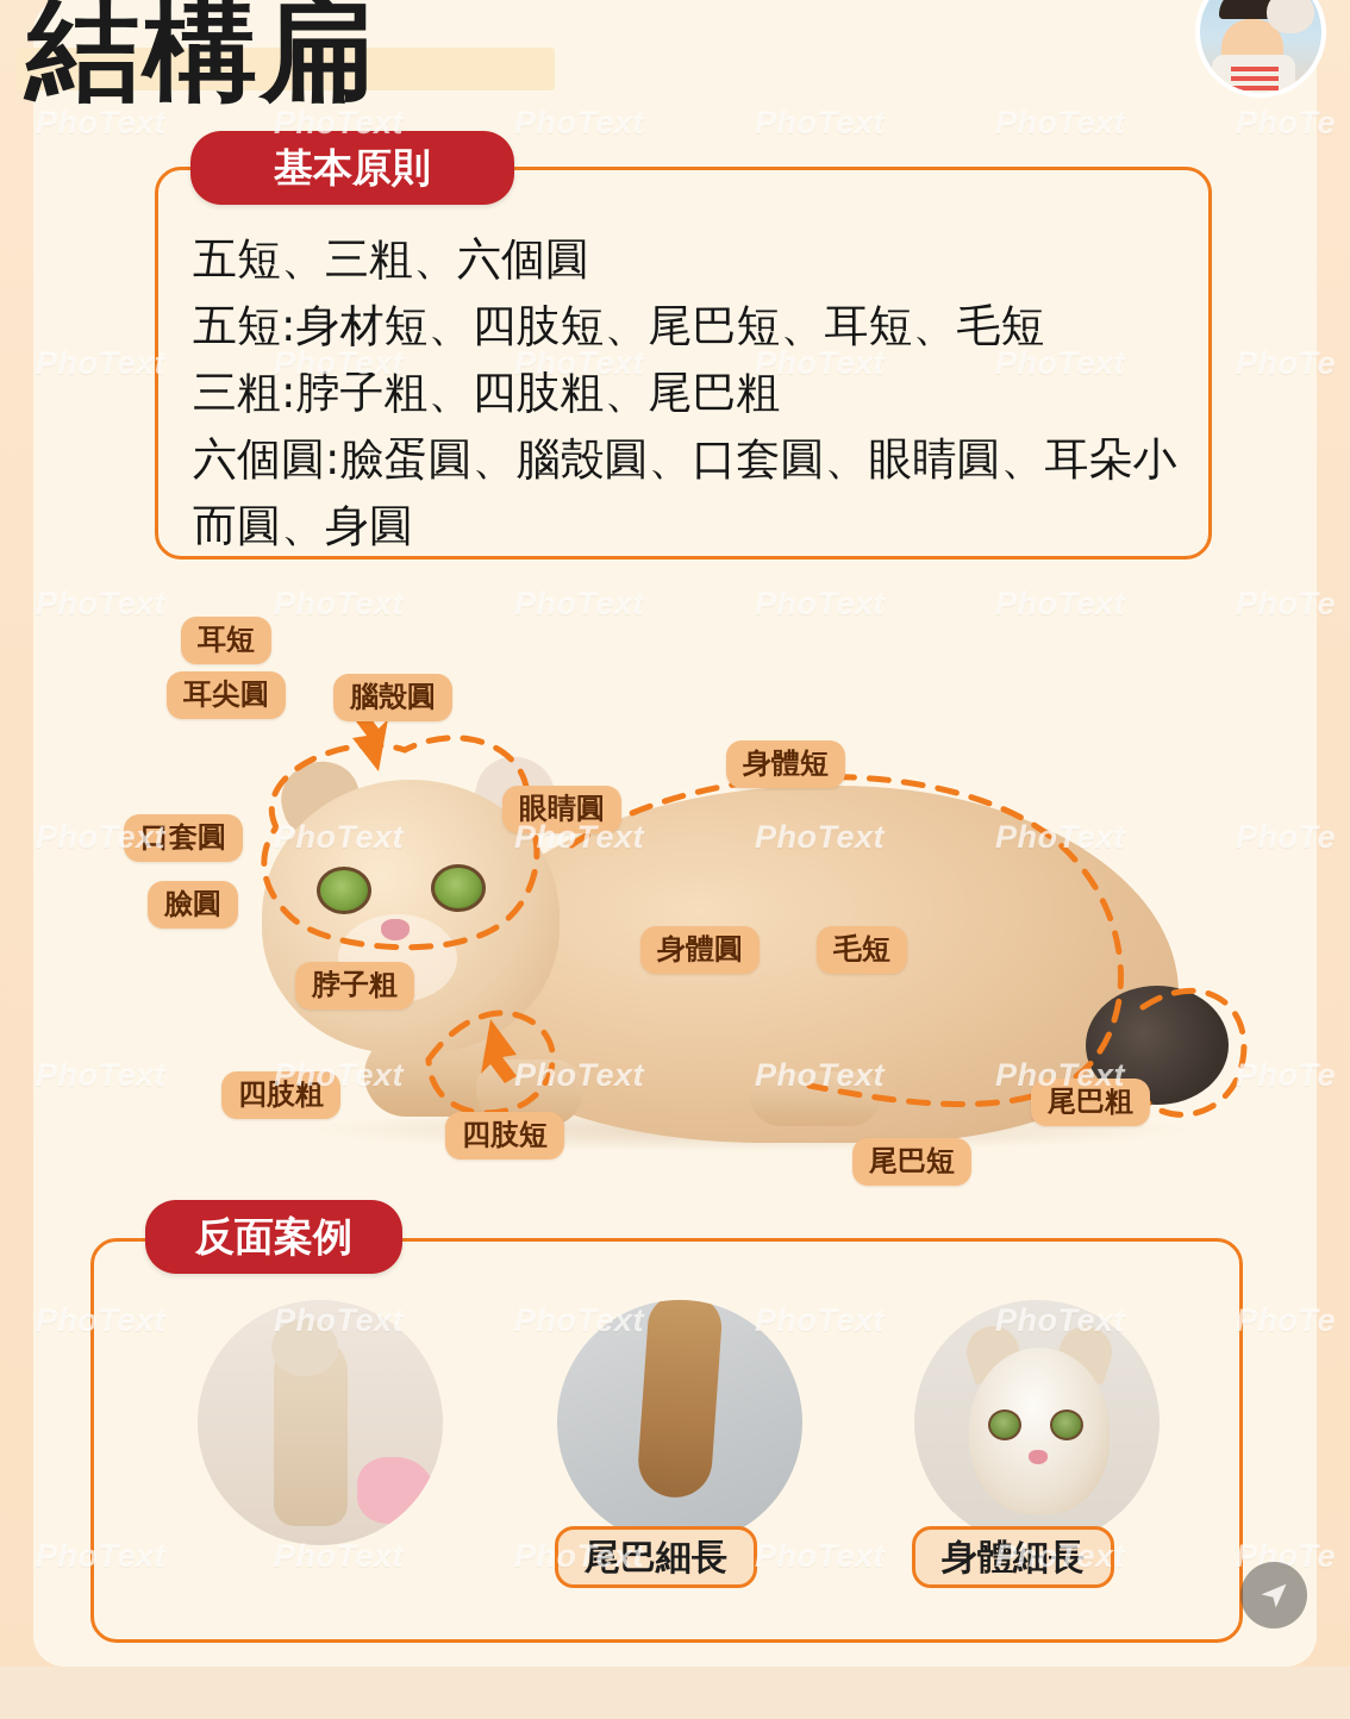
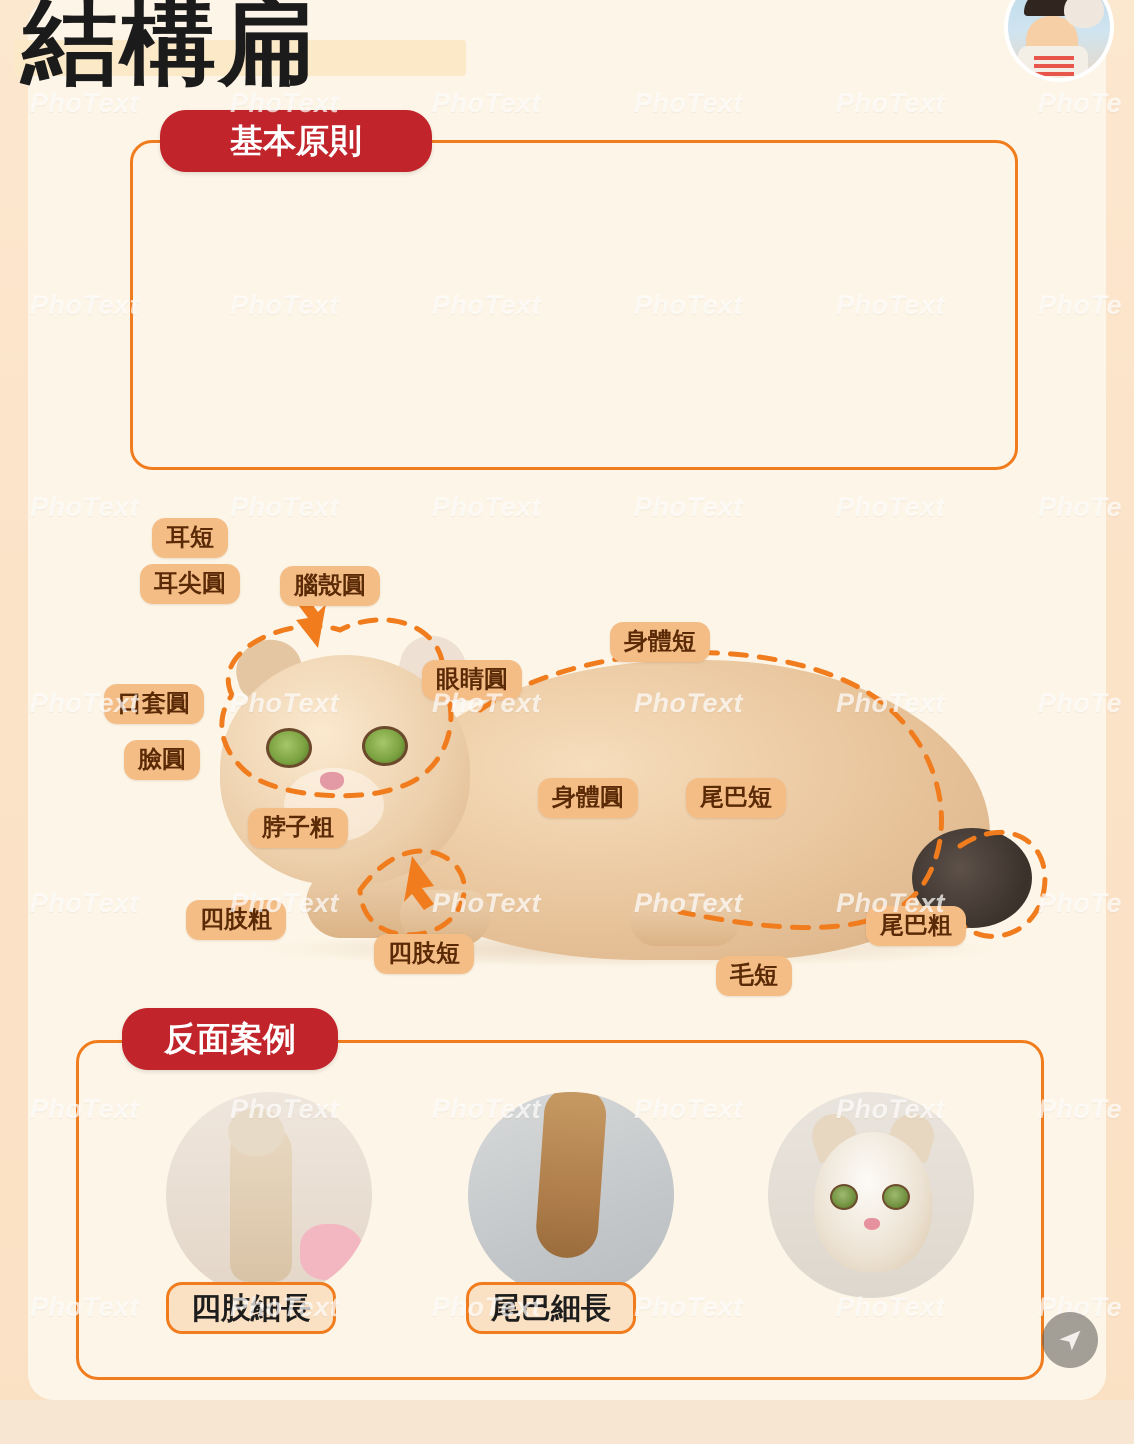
  結構扁
  基本原則
- 五短、三粗、六個圓
- 五短:身材短、四肢短、尾巴短、耳短、毛短
- 三粗:脖子粗、四肢粗、尾巴粗
- 六個圓:臉蛋圓、腦殼圓、口套圓、眼睛圓、耳朵小而圓、身圓
  耳短
  耳尖圓
  腦殼圓
  身體短
  眼睛圓
  口套圓
  臉圓
  脖子粗
  身體圓
- 毛短
+ 尾巴短
  四肢粗
  四肢短
  尾巴粗
- 尾巴短
+ 毛短
  反面案例
+ 四肢細長
  尾巴細長
- 身體細長
  PhoText
  PhoText
  PhoText
  PhoText
  PhoText
  PhoTe
  PhoText
  PhoText
  PhoText
  PhoText
  PhoText
  PhoTe
  PhoText
  PhoText
  PhoText
  PhoText
  PhoText
  PhoTe
  PhoText
  PhoText
  PhoText
  PhoText
  PhoText
  PhoTe
  PhoText
  PhoText
  PhoText
  PhoText
  PhoText
  PhoTe
  PhoText
  PhoText
  PhoText
  PhoText
  PhoText
  PhoTe
  PhoText
  PhoText
  PhoText
  PhoText
  PhoText
  PhoTe
